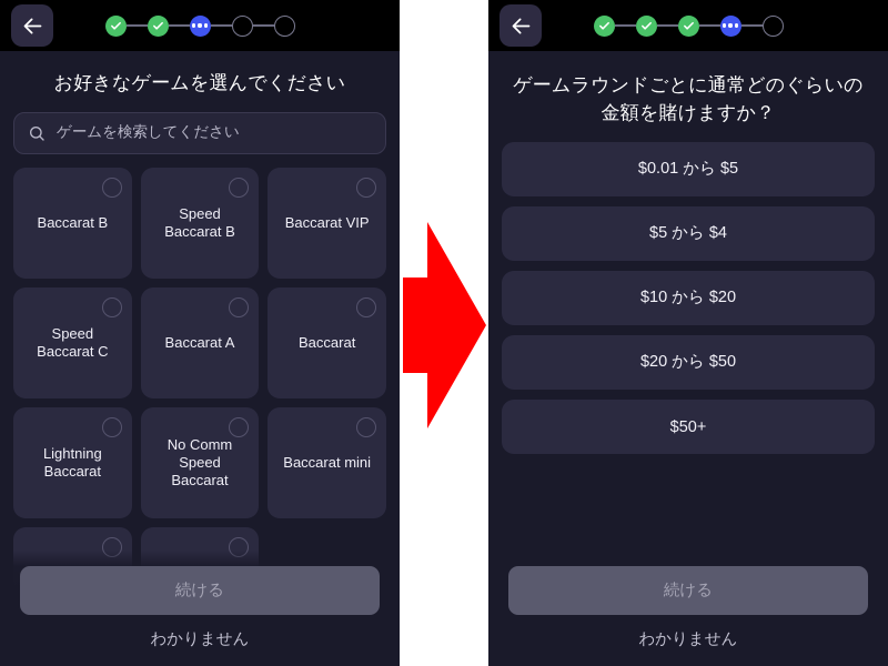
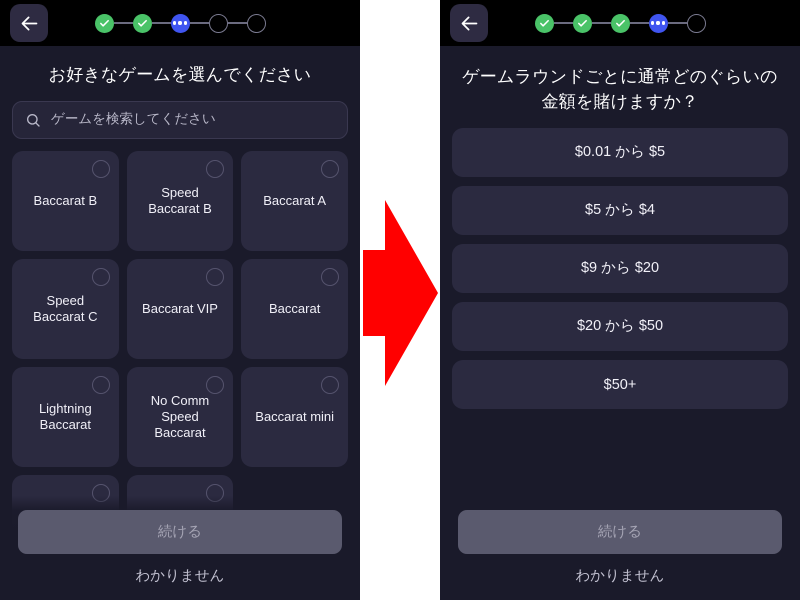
  お好きなゲームを選んでください
  ゲームを検索してください
  Baccarat B
  Speed
  Baccarat B
- Baccarat VIP
+ Baccarat A
  Speed
  Baccarat C
- Baccarat A
+ Baccarat VIP
  Baccarat
  Lightning
  Baccarat
  No Comm
  Speed
  Baccarat
  Baccarat mini
  続ける
  わかりません
  ゲームラウンドごとに通常どのぐらいの金額を賭けますか？
  $0.01 から $5
  $5 から $4
- $10 から $20
+ $9 から $20
  $20 から $50
  $50+
  続ける
  わかりません
